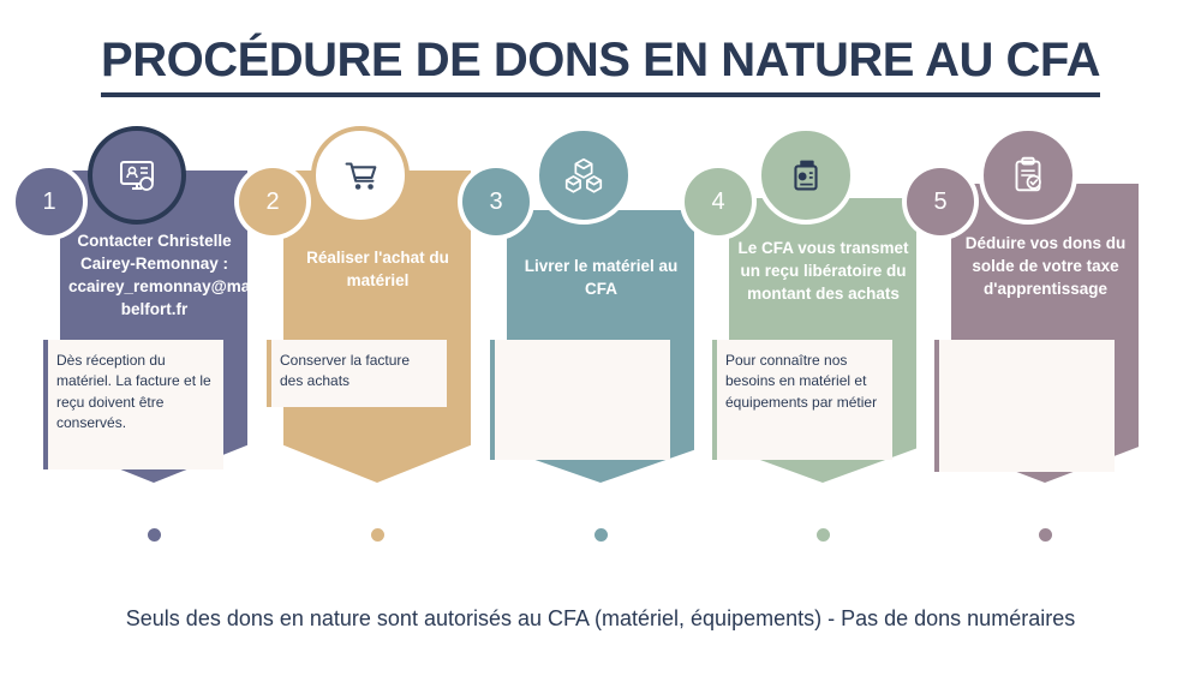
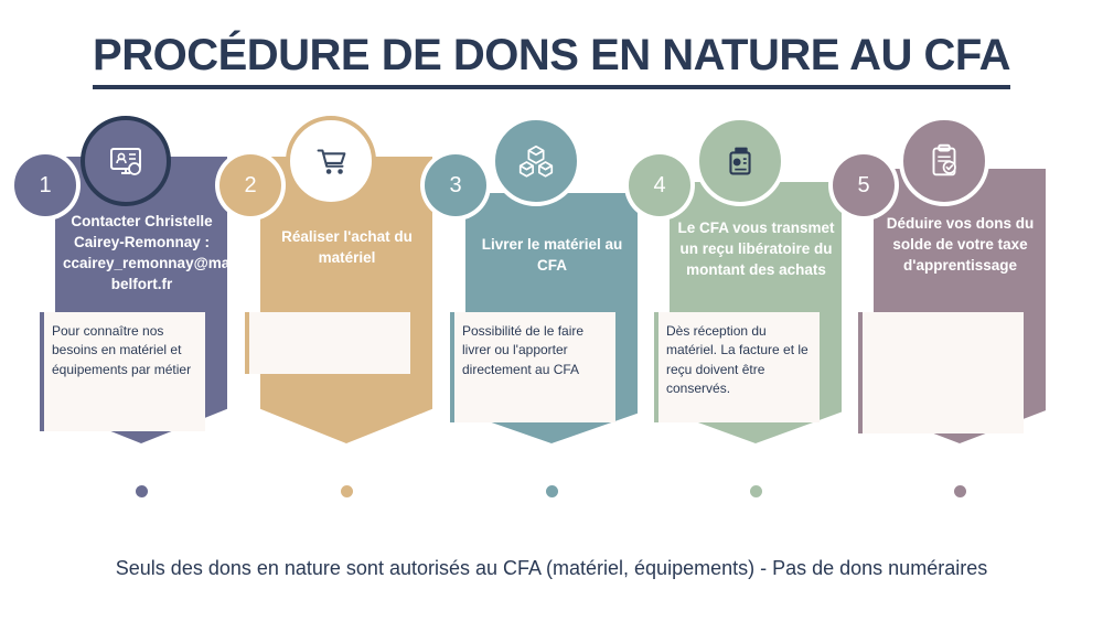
  PROCÉDURE DE DONS EN NATURE AU CFA
  1
  Contacter Christelle Cairey-Remonnay : ccairey_remonnay@mairie-belfort.fr
- Dès réception du matériel. La facture et le reçu doivent être conservés.
+ Pour connaître nos besoins en matériel et équipements par métier
  2
  Réaliser l'achat du matériel
- Conserver la facture des achats
  3
  Livrer le matériel au CFA
+ Possibilité de le faire livrer ou l'apporter directement au CFA
  4
  Le CFA vous transmet un reçu libératoire du montant des achats
- Pour connaître nos besoins en matériel et équipements par métier
+ Dès réception du matériel. La facture et le reçu doivent être conservés.
  5
  Déduire vos dons du solde de votre taxe d'apprentissage
  Seuls des dons en nature sont autorisés au CFA (matériel, équipements) - Pas de dons numéraires
